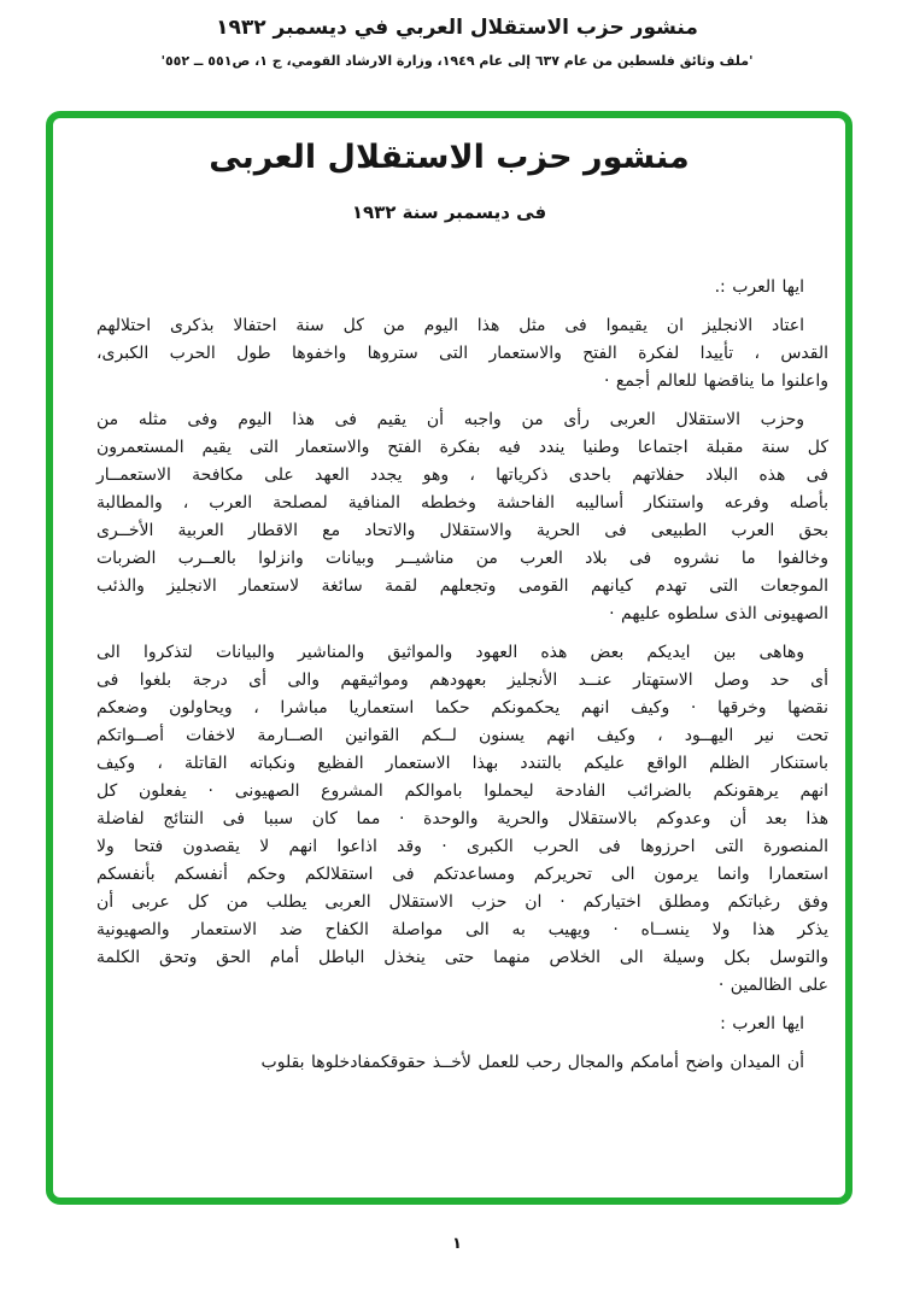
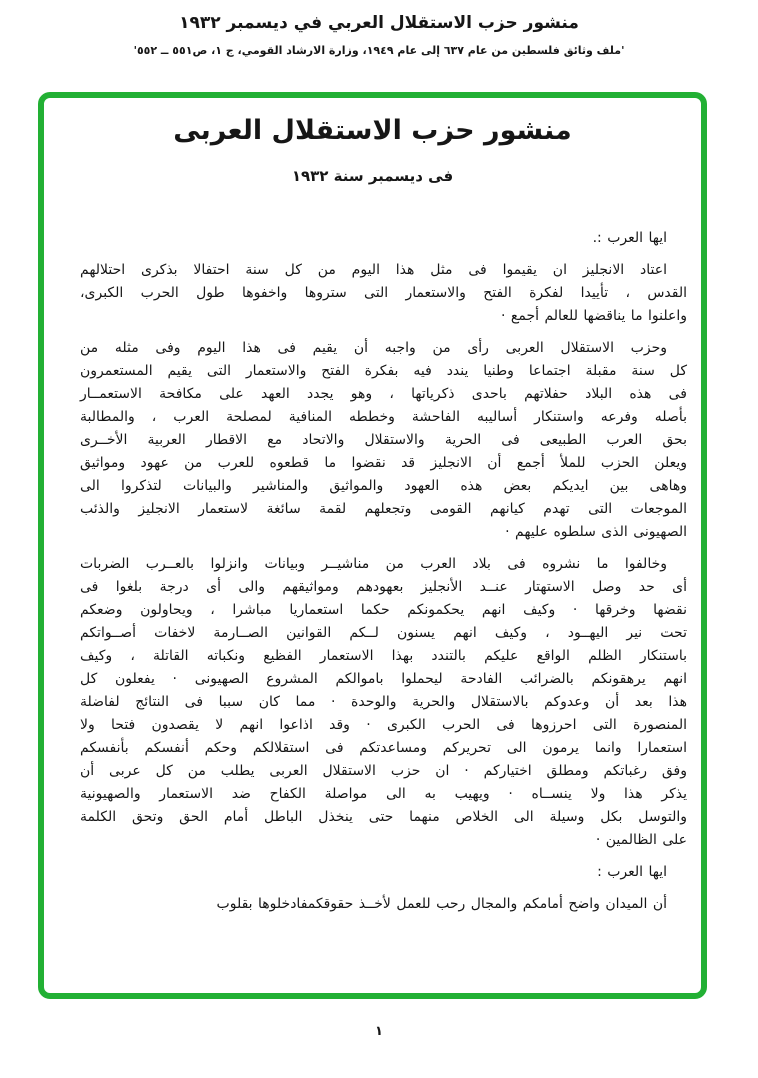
  منشور حزب الاستقلال العربي في ديسمبر ١٩٣٢
  'ملف وثائق فلسطين من عام ٦٣٧ إلى عام ١٩٤٩، وزارة الارشاد القومي، ج ١، ص٥٥١ ــ ٥٥٢'
  منشور حزب الاستقلال العربى
  فى ديسمبر سنة ١٩٣٢
  ايها العرب :.
  اعتاد الانجليز ان يقيموا فى مثل هذا اليوم من كل سنة احتفالا بذكرى احتلالهم
  القدس ، تأييدا لفكرة الفتح والاستعمار التى ستروها واخفوها طول الحرب الكبرى،
  واعلنوا ما يناقضها للعالم أجمع ·
  وحزب الاستقلال العربى رأى من واجبه أن يقيم فى هذا اليوم وفى مثله من
  كل سنة مقبلة اجتماعا وطنيا يندد فيه بفكرة الفتح والاستعمار التى يقيم المستعمرون
  فى هذه البلاد حفلاتهم باحدى ذكرياتها ، وهو يجدد العهد على مكافحة الاستعمــار
  بأصله وفرعه واستنكار أساليبه الفاحشة وخططه المنافية لمصلحة العرب ، والمطالبة
  بحق العرب الطبيعى فى الحرية والاستقلال والاتحاد مع الاقطار العربية الأخــرى
+ ويعلن الحزب للملأ أجمع أن الانجليز قد نقضوا ما قطعوه للعرب من عهود ومواثيق
- وخالفوا ما نشروه فى بلاد العرب من مناشيــر وبيانات وانزلوا بالعــرب الضربات
+ وهاهى بين ايديكم بعض هذه العهود والمواثيق والمناشير والبيانات لتذكروا الى
  الموجعات التى تهدم كيانهم القومى وتجعلهم لقمة سائغة لاستعمار الانجليز والذئب
  الصهيونى الذى سلطوه عليهم ·
- وهاهى بين ايديكم بعض هذه العهود والمواثيق والمناشير والبيانات لتذكروا الى
+ وخالفوا ما نشروه فى بلاد العرب من مناشيــر وبيانات وانزلوا بالعــرب الضربات
  أى حد وصل الاستهتار عنــد الأنجليز بعهودهم ومواثيقهم والى أى درجة بلغوا فى
  نقضها وخرقها · وكيف انهم يحكمونكم حكما استعماريا مباشرا ، ويحاولون وضعكم
  تحت نير اليهــود ، وكيف انهم يسنون لــكم القوانين الصــارمة لاخفات أصــواتكم
  باستنكار الظلم الواقع عليكم بالتندد بهذا الاستعمار الفظيع ونكباته القاتلة ، وكيف
  انهم يرهقونكم بالضرائب الفادحة ليحملوا باموالكم المشروع الصهيونى · يفعلون كل
  هذا بعد أن وعدوكم بالاستقلال والحرية والوحدة · مما كان سببا فى النتائج لفاضلة
  المنصورة التى احرزوها فى الحرب الكبرى · وقد اذاعوا انهم لا يقصدون فتحا ولا
  استعمارا وانما يرمون الى تحريركم ومساعدتكم فى استقلالكم وحكم أنفسكم بأنفسكم
  وفق رغباتكم ومطلق اختياركم · ان حزب الاستقلال العربى يطلب من كل عربى أن
  يذكر هذا ولا ينســاه · ويهيب به الى مواصلة الكفاح ضد الاستعمار والصهيونية
  والتوسل بكل وسيلة الى الخلاص منهما حتى ينخذل الباطل أمام الحق وتحق الكلمة
  على الظالمين ·
  ايها العرب :
  أن الميدان واضح أمامكم والمجال رحب للعمل لأخــذ حقوقكمفادخلوها بقلوب
  ١
